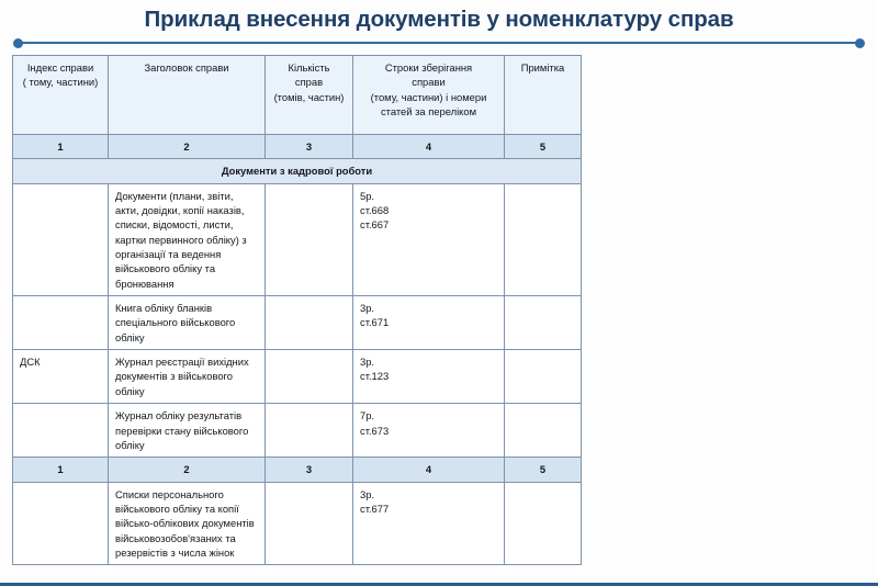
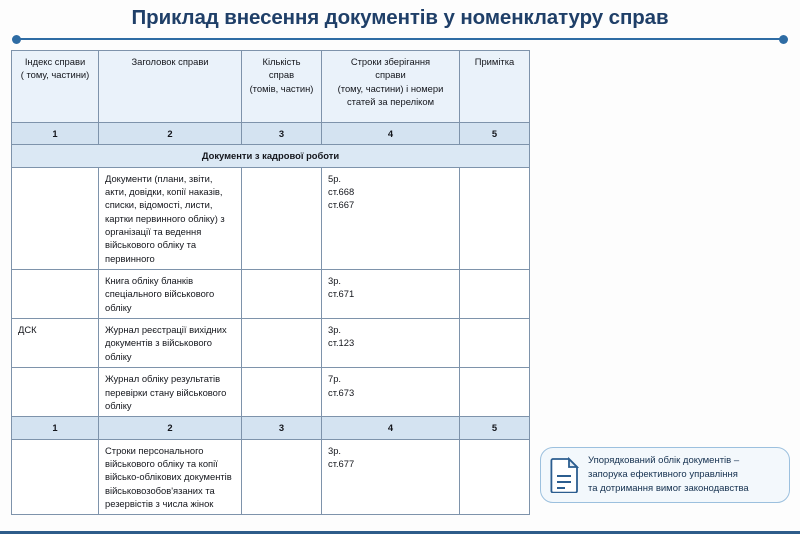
  Приклад внесення документів у номенклатуру справ
  Індекс справи( тому, частини)	Заголовок справи	Кількістьсправ(томів, частин)	Строки зберіганнясправи(тому, частини) і номеристатей за переліком	Примітка
  1	2	3	4	5
  Документи з кадрової роботи
- 	Документи (плани, звіти, акти, довідки, копії наказів, списки, відомості, листи, картки первинного обліку) з організації та ведення військового обліку та бронювання		5р.ст.668ст.667
+ 	Документи (плани, звіти, акти, довідки, копії наказів, списки, відомості, листи, картки первинного обліку) з організації та ведення військового обліку та первинного		5р.ст.668ст.667
  	Книга обліку бланків спеціального військового обліку		3р.ст.671
  ДСК	Журнал реєстрації вихідних документів з військового обліку		3р.ст.123
  	Журнал обліку результатів перевірки стану військового обліку		7р.ст.673
  1	2	3	4	5
- 	Списки персонального військового обліку та копії військо-облікових документів військовозобов'язаних та резервістів з числа жінок		3р.ст.677
+ 	Строки персонального військового обліку та копії військо-облікових документів військовозобов'язаних та резервістів з числа жінок		3р.ст.677
+ Упорядкований облік документів –
+ запорука ефективного управління
+ та дотримання вимог законодавства
